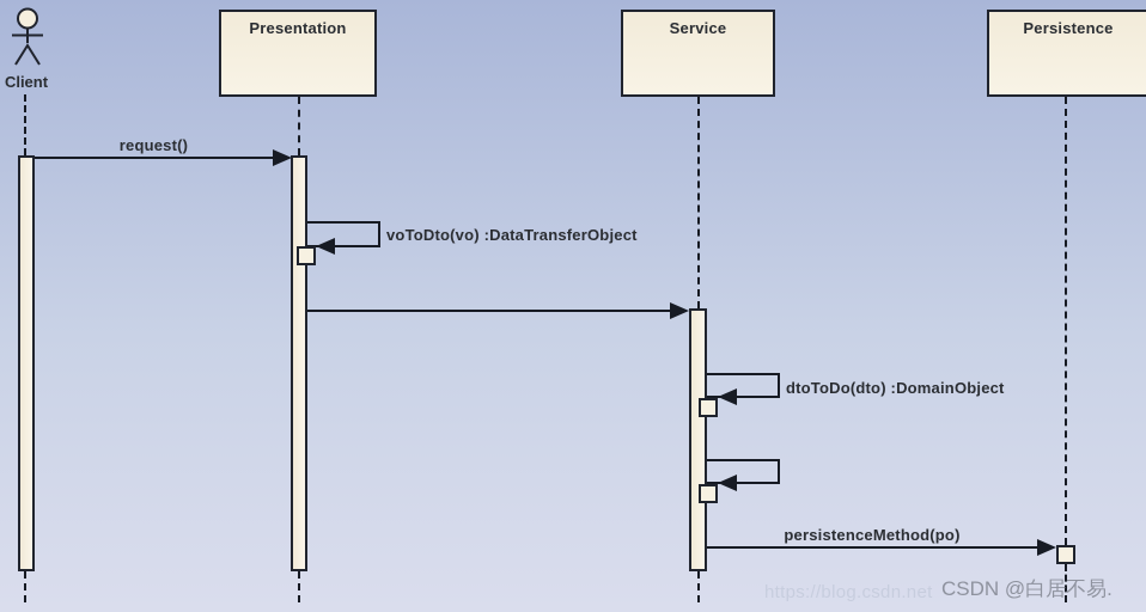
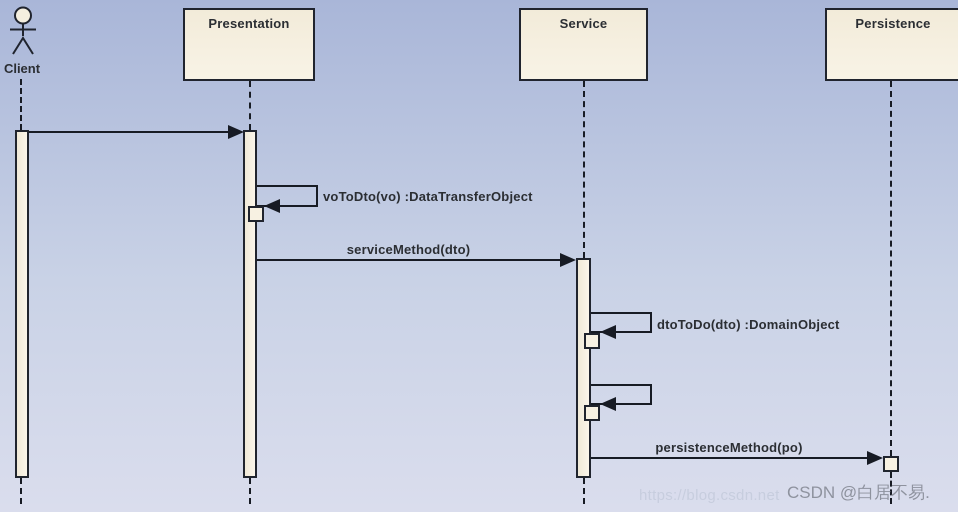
  Client
  Presentation
  Service
  Persistence
- request()
  voToDto(vo) :DataTransferObject
+ serviceMethod(dto)
  dtoToDo(dto) :DomainObject
  persistenceMethod(po)
  CSDN @白居不易.
